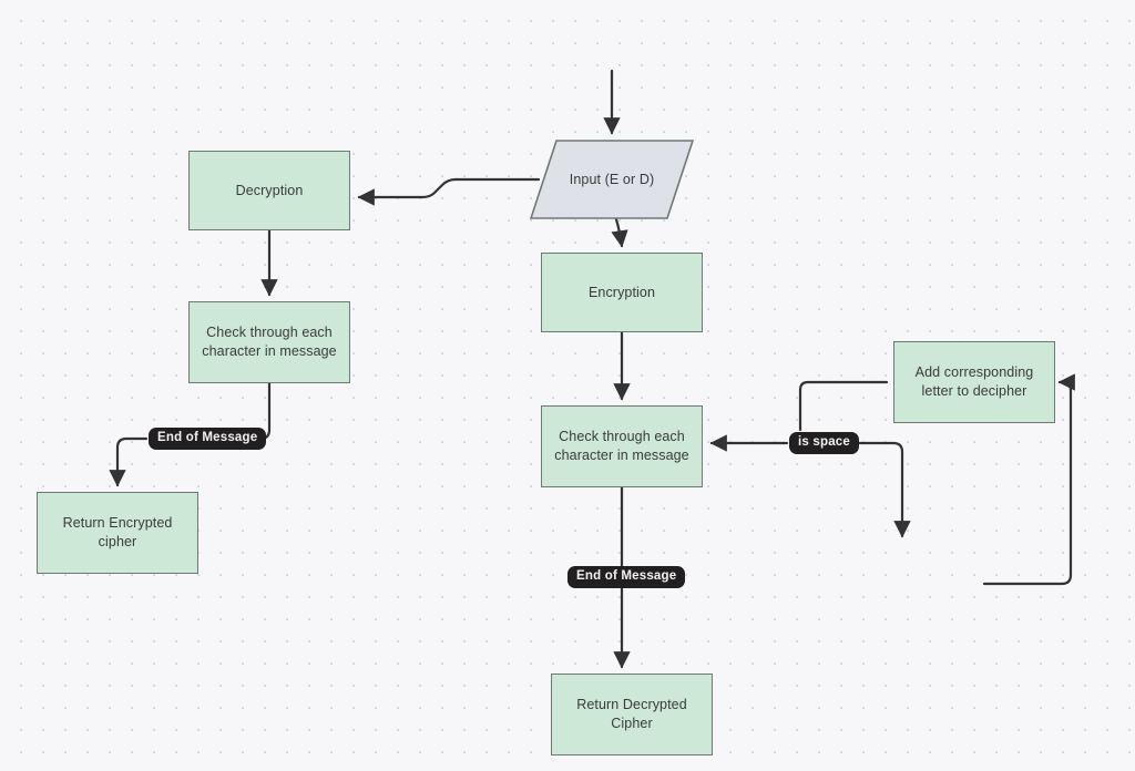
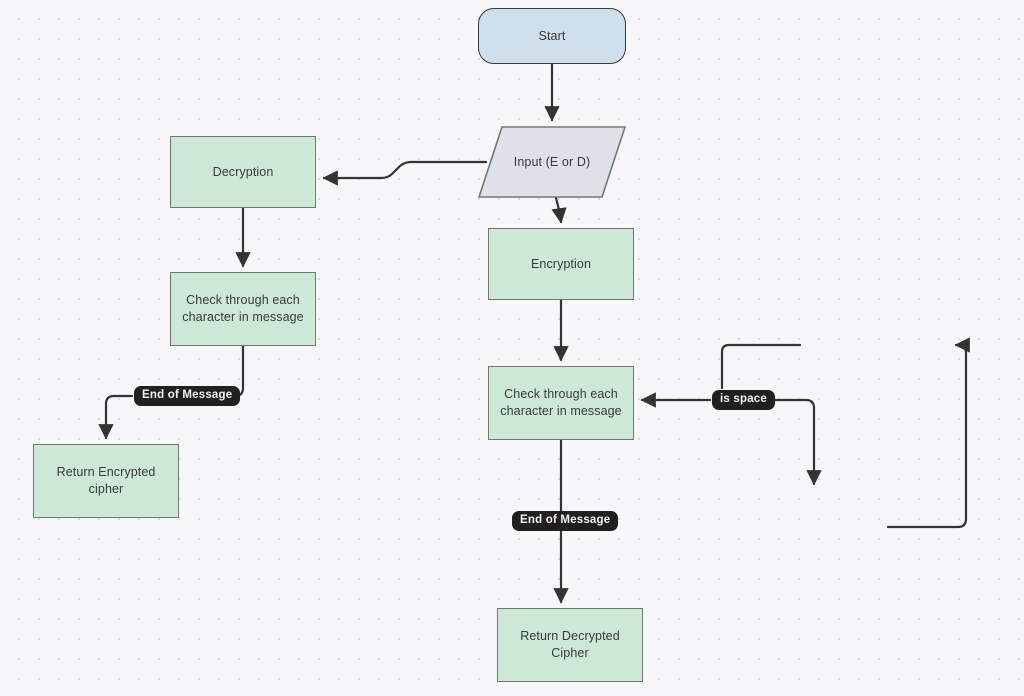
+ Start
  Input (E or D)
  Decryption
  Check through each character in message
  Return Encrypted cipher
  Encryption
  Check through each character in message
  Return Decrypted Cipher
- Add corresponding letter to decipher
  End of Message
  End of Message
  is space
